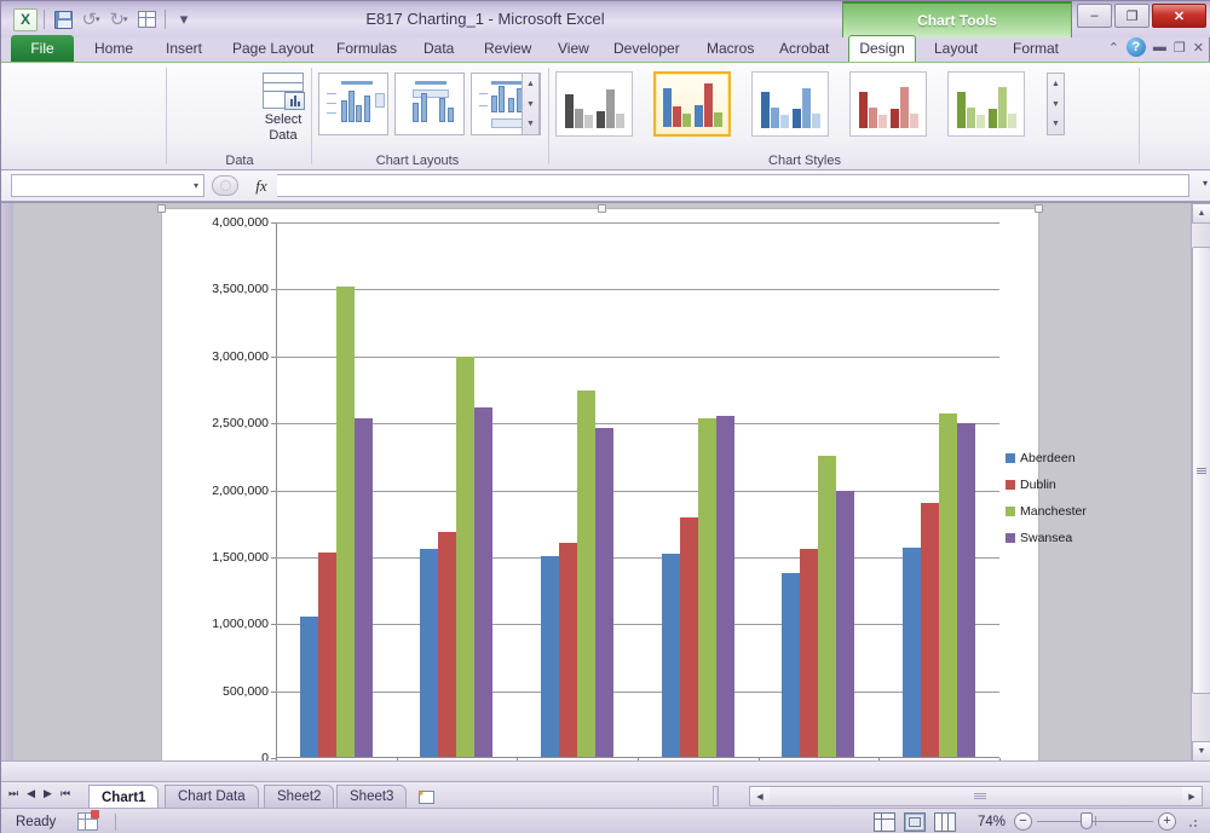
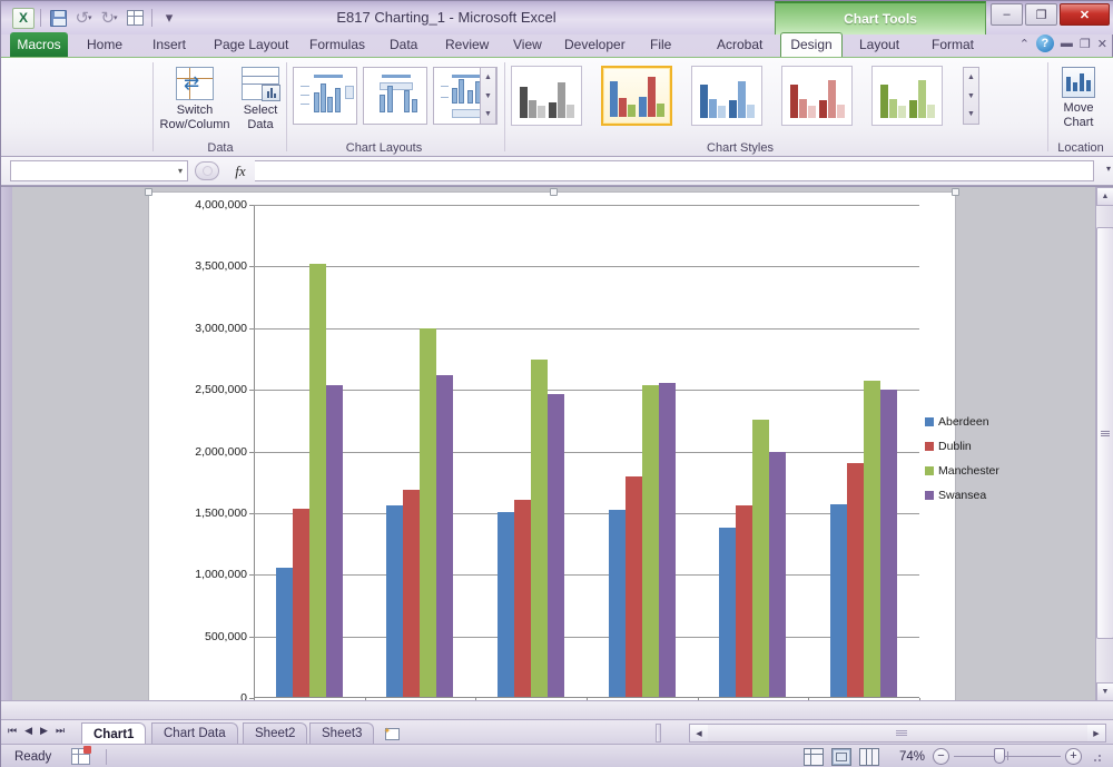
  X
  ↺
  ↻
  ▾
  E817 Charting_1 - Microsoft Excel
  Chart Tools
  –
  ❐
  ✕
- File
+ Macros
  Home
  Insert
  Page Layout
  Formulas
  Data
  Review
  View
  Developer
- Macros
+ File
  Acrobat
  Design
  Layout
  Format
  ⌃
  ?
  ▬
  ❐
  ✕
+ ⇄
+ Switch
+ Row/Column
  Select
  Data
  Data
  Chart Layouts
  Chart Styles
+ Move
+ Chart
+ Location
  ▾
  fx
  ▾
  4,000,000
  3,500,000
  3,000,000
  2,500,000
  2,000,000
  1,500,000
  1,000,000
  500,000
  0
  Aberdeen
  Dublin
  Manchester
  Swansea
- ⏭
+ ⏮
  ◀
  ▶
- ⏮
+ ⏭
  Chart1
  Chart Data
  Sheet2
  Sheet3
  ✦
  Ready
  74%
  −
  +
